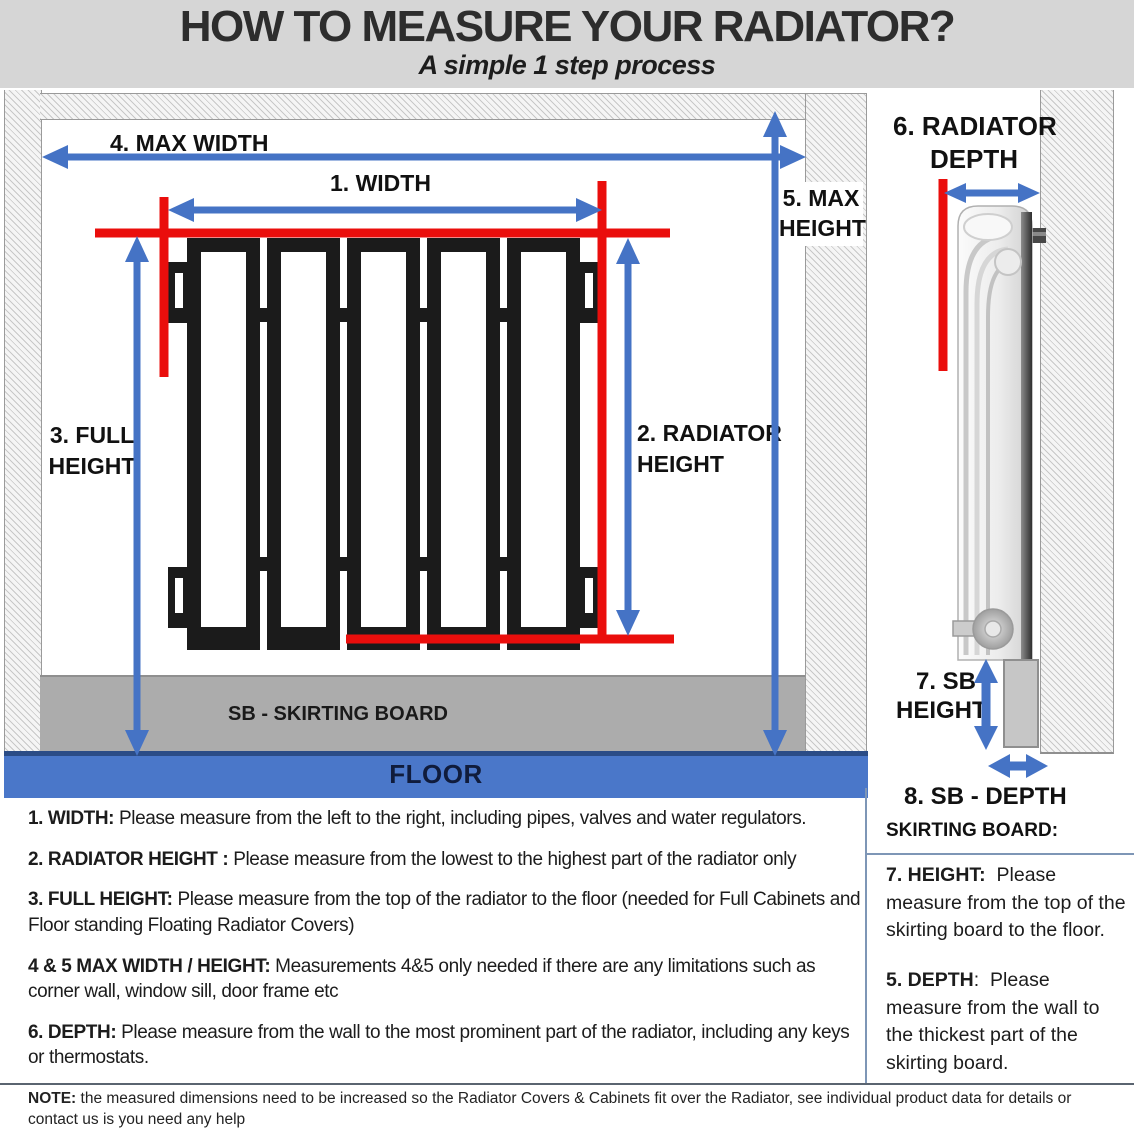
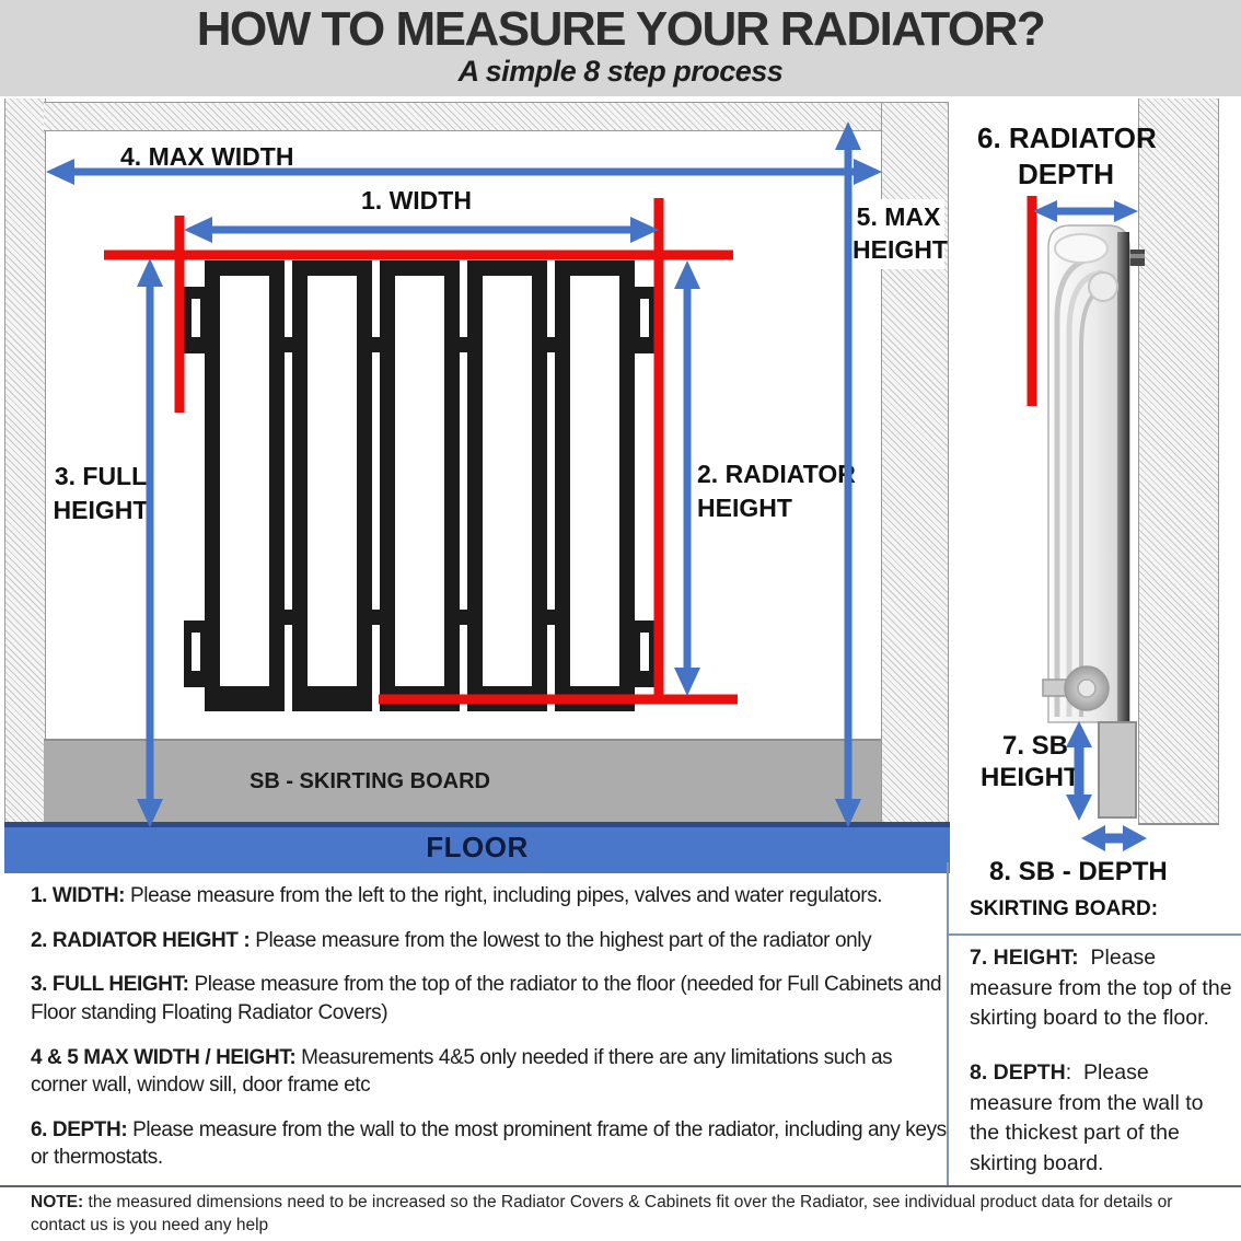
  HOW TO MEASURE YOUR RADIATOR?
- A simple 1 step process
+ A simple 8 step process
  SB - SKIRTING BOARD
  FLOOR
  4. MAX WIDTH
  1. WIDTH
  3. FULL
  HEIGHT
  2. RADIATO
  HEIGHT
  5. MAX
  HEIGHT
  6. RADIATOR
  DEPTH
  7. SB
  HEIGH
  8. SB - DEPTH
  SKIRTING BOARD:
  1. WIDTH: Please measure from the left to the right, including pipes, valves and water regulators.
  2. RADIATOR HEIGHT : Please measure from the lowest to the highest part of the radiator only
  3. FULL HEIGHT: Please measure from the top of the radiator to the floor (needed for Full Cabinets and Floor standing Floating Radiator Covers)
  4 & 5 MAX WIDTH / HEIGHT: Measurements 4&5 only needed if there are any limitations such as corner wall, window sill, door frame etc
- 6. DEPTH: Please measure from the wall to the most prominent part of the radiator, including any keys or thermostats.
+ 6. DEPTH: Please measure from the wall to the most prominent frame of the radiator, including any keys or thermostats.
  7. HEIGHT: Please measure from the top of the skirting board to the floor.
- 5. DEPTH: Please measure from the wall to the thickest part of the skirting board.
+ 8. DEPTH: Please measure from the wall to the thickest part of the skirting board.
  NOTE: the measured dimensions need to be increased so the Radiator Covers & Cabinets fit over the Radiator, see individual product data for details or contact us is you need any help
